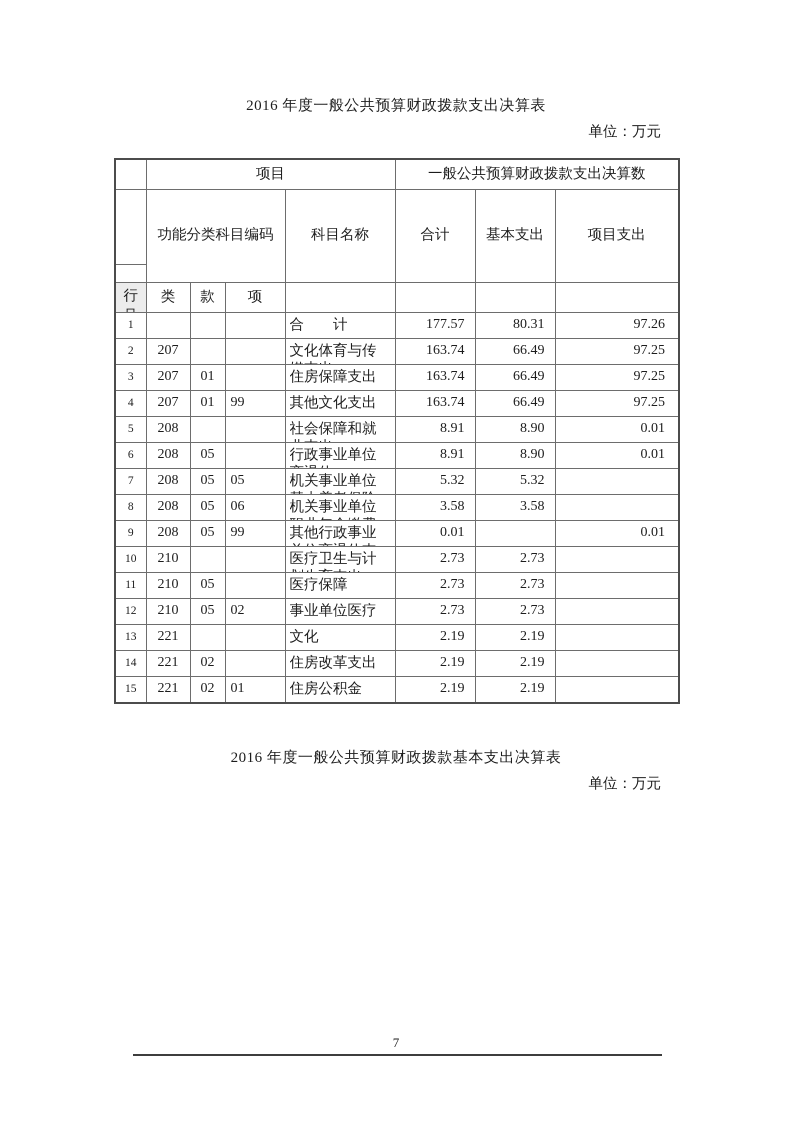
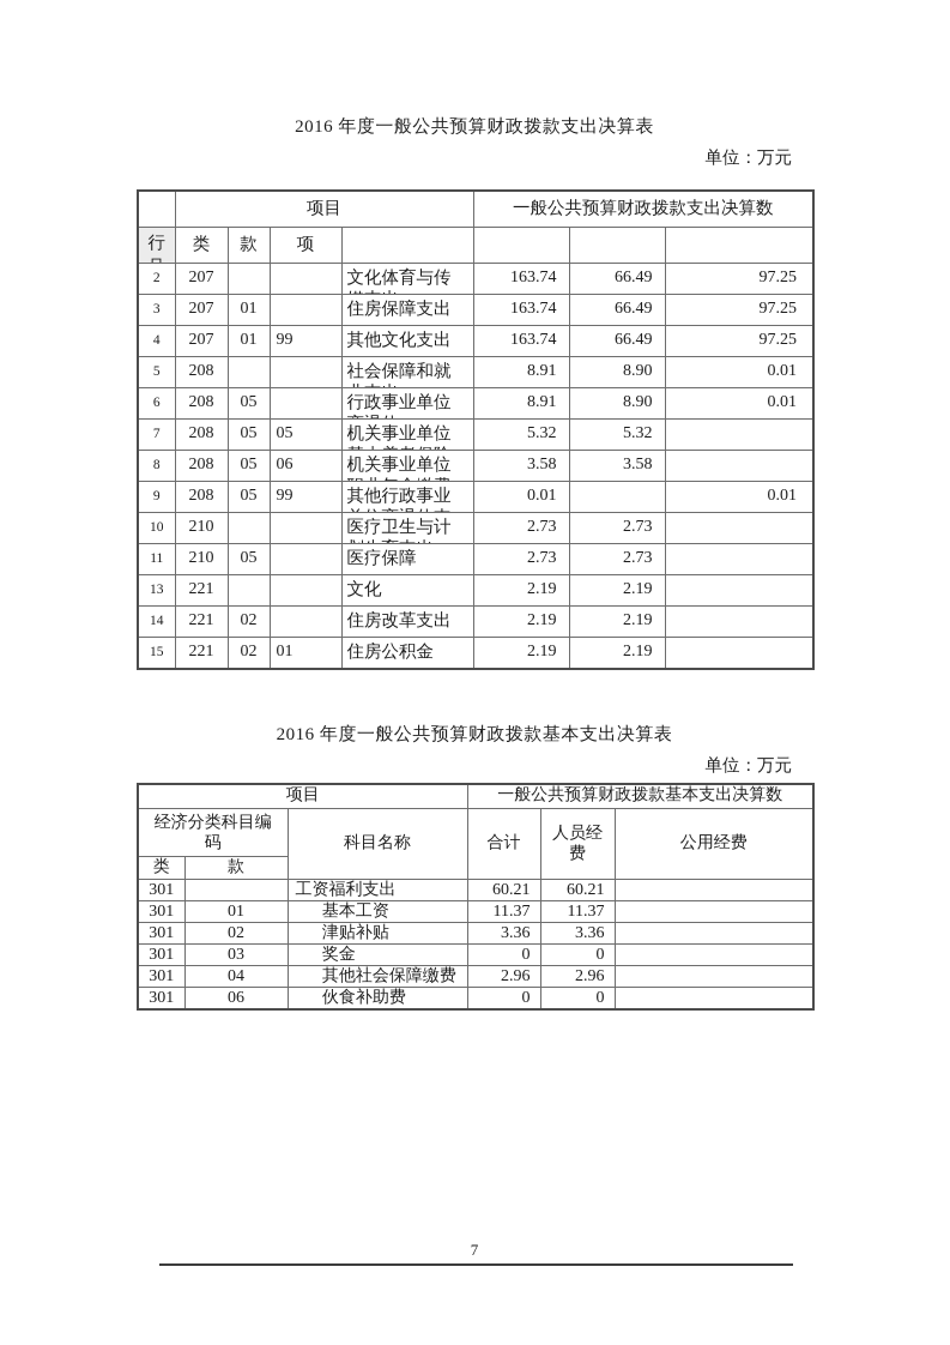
  2016 年度一般公共预算财政拨款支出决算表
  单位：万元
  	项目	一般公共预算财政拨款支出决算数
- 	功能分类科目编码	科目名称	合计	基本支出	项目支出
  行	类	款	项
- 1				合 计	177.57	80.31	97.26
  2	207			文化体育与传	163.74	66.49	97.25
  3	207	01		住房保障支出	163.74	66.49	97.25
  4	207	01	99	其他文化支出	163.74	66.49	97.25
  5	208			社会保障和就	8.91	8.90	0.01
  6	208	05		行政事业单位	8.91	8.90	0.01
  8	208	05	06	机关事业单位	3.58	3.58
  9	208	05	99	其他行政事业	0.01		0.01
  10	210			医疗卫生与计	2.73	2.73
  11	210	05		医疗保障	2.73	2.73
- 12	210	05	02	事业单位医疗	2.73	2.73
  13	221			文化	2.19	2.19
  14	221	02		住房改革支出	2.19	2.19
  15	221	02	01	住房公积金	2.19	2.19
  2016 年度一般公共预算财政拨款基本支出决算表
  单位：万元
+ 项目	一般公共预算财政拨款基本支出决算数
+ 经济分类科目编 码	科目名称	合计	人员经 费	公用经费
+ 类	款
+ 301		工资福利支出	60.21	60.21
+ 301	01	基本工资	11.37	11.37
+ 301	02	津贴补贴	3.36	3.36
+ 301	03	奖金	0	0
+ 301	04	其他社会保障缴费	2.96	2.96
+ 301	06	伙食补助费	0	0
  7
